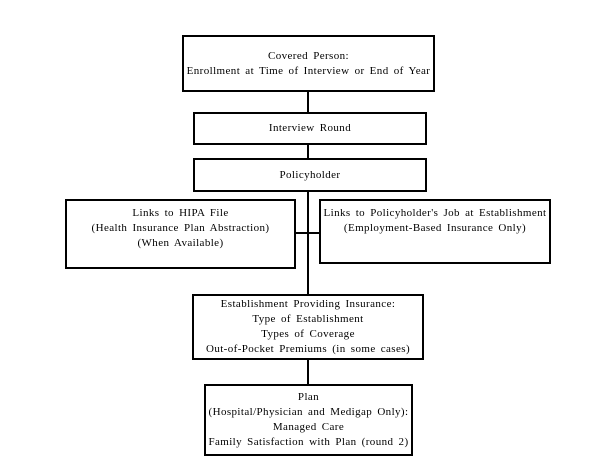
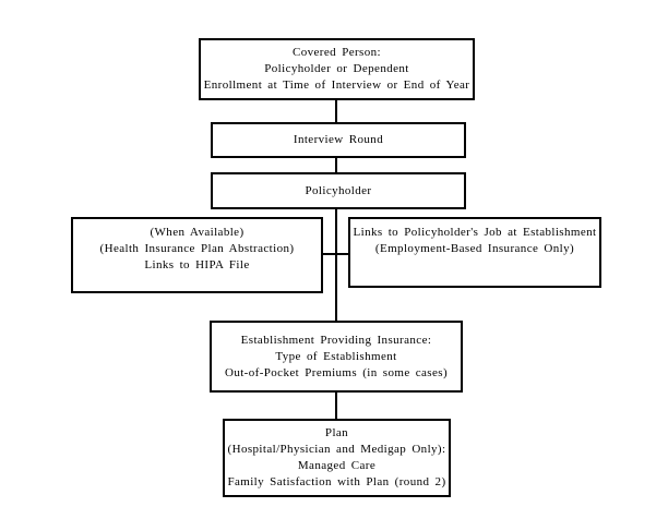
  Covered Person:
+ Policyholder or Dependent
  Enrollment at Time of Interview or End of Year
  Interview Round
  Policyholder
- Links to HIPA File
+ (When Available)
  (Health Insurance Plan Abstraction)
- (When Available)
+ Links to HIPA File
  Links to Policyholder's Job at Establishment
  (Employment-Based Insurance Only)
  Establishment Providing Insurance:
  Type of Establishment
- Types of Coverage
  Out-of-Pocket Premiums (in some cases)
  Plan
  (Hospital/Physician and Medigap Only):
  Managed Care
  Family Satisfaction with Plan (round 2)
